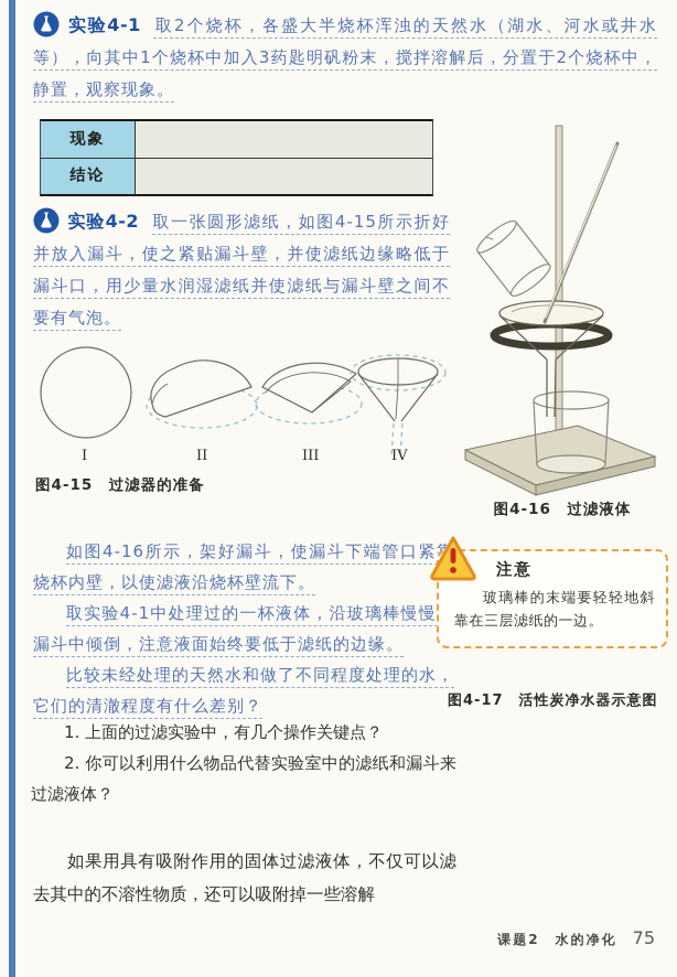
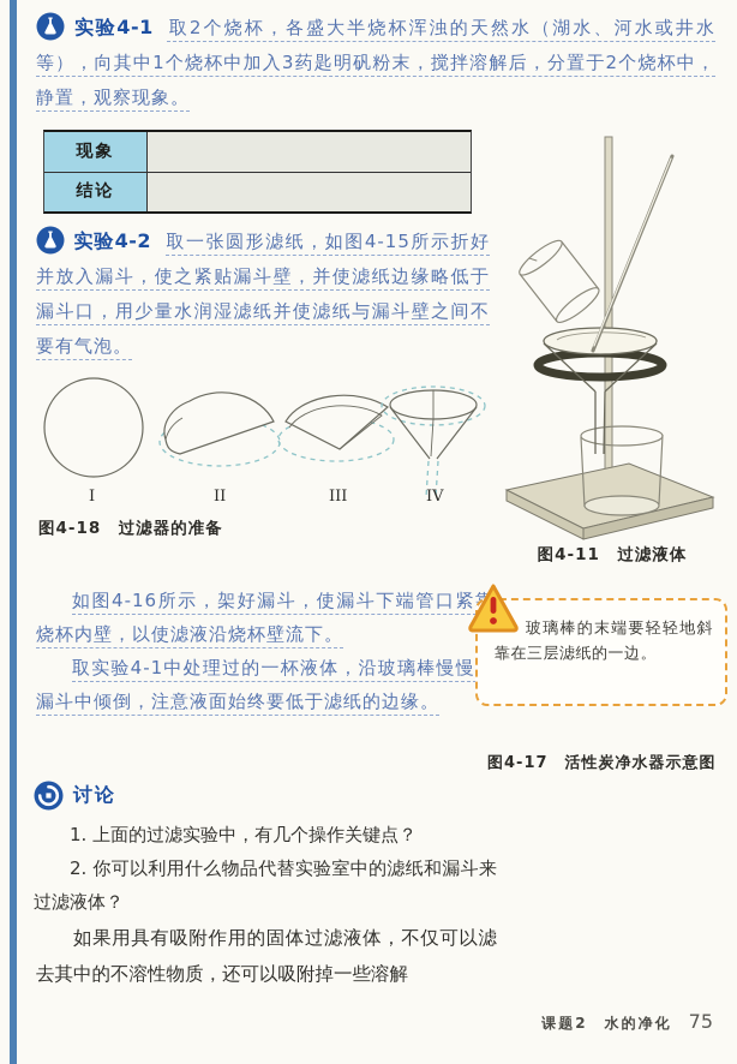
  实验4-1 取2个烧杯，各盛大半烧杯浑浊的天然水（湖水、河水或井水等），向其中1个烧杯中加入3药匙明矾粉末，搅拌溶解后，分置于2个烧杯中，静置，观察现象。
  现象
  结论
  实验4-2 取一张圆形滤纸，如图4-15所示折好并放入漏斗，使之紧贴漏斗壁，并使滤纸边缘略低于漏斗口，用少量水润湿滤纸并使滤纸与漏斗壁之间不要有气泡。
  I
  II
  III
  IV
- 图4-15 过滤器的准备
+ 图4-18 过滤器的准备
- 图4-16 过滤液体
+ 图4-11 过滤液体
  如图4-16所示，架好漏斗，使漏斗下端管口紧烧杯内壁，以使滤液沿烧杯壁流下。
  取实验4-1中处理过的一杯液体，沿玻璃棒慢慢漏斗中倾倒，注意液面始终要低于滤纸的边缘。
- 比较未经处理的天然水和做了不同程度处理的水，它们的清澈程度有什么差别？
- 注意
  玻璃棒的末端要轻轻地斜靠在三层滤纸的一边。
+ 讨论
  1. 上面的过滤实验中，有几个操作关键点？
  2. 你可以利用什么物品代替实验室中的滤纸和漏斗来过滤液体？
  如果用具有吸附作用的固体过滤液体，不仅可以滤去其中的不溶性物质，还可以吸附掉一些溶解
  图4-17 活性炭净水器示意图
  课题2 水的净化
  75
